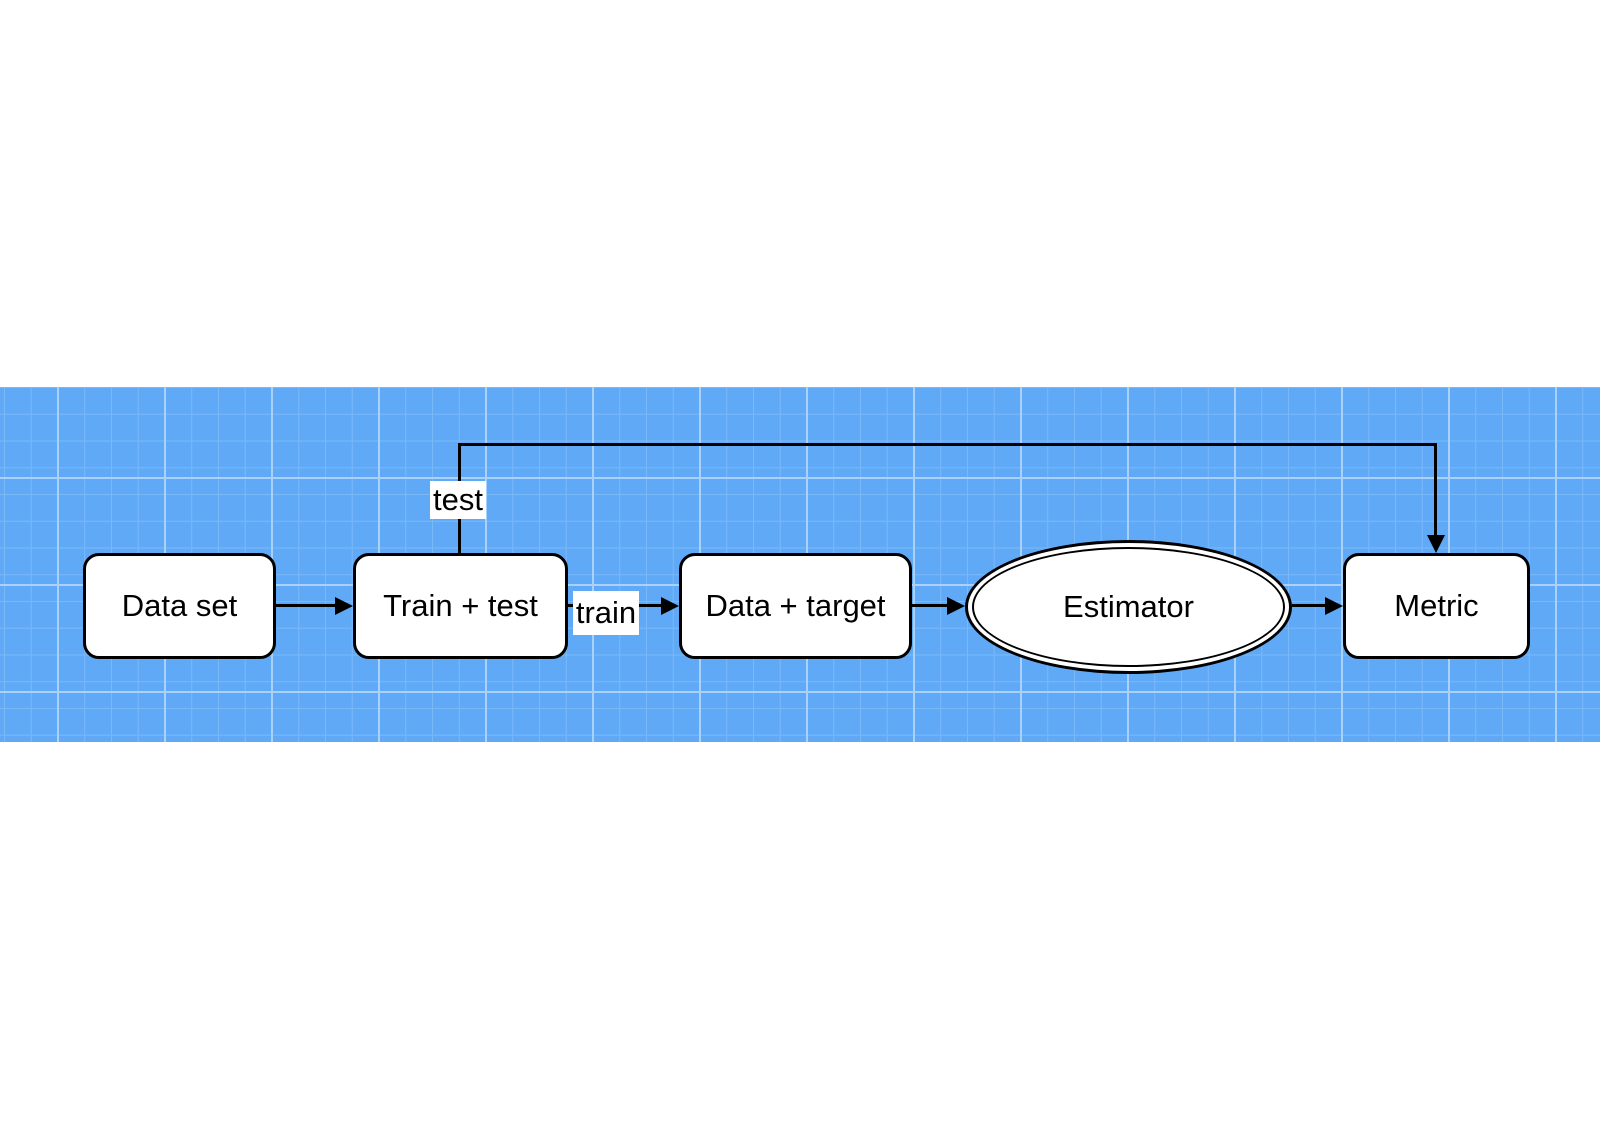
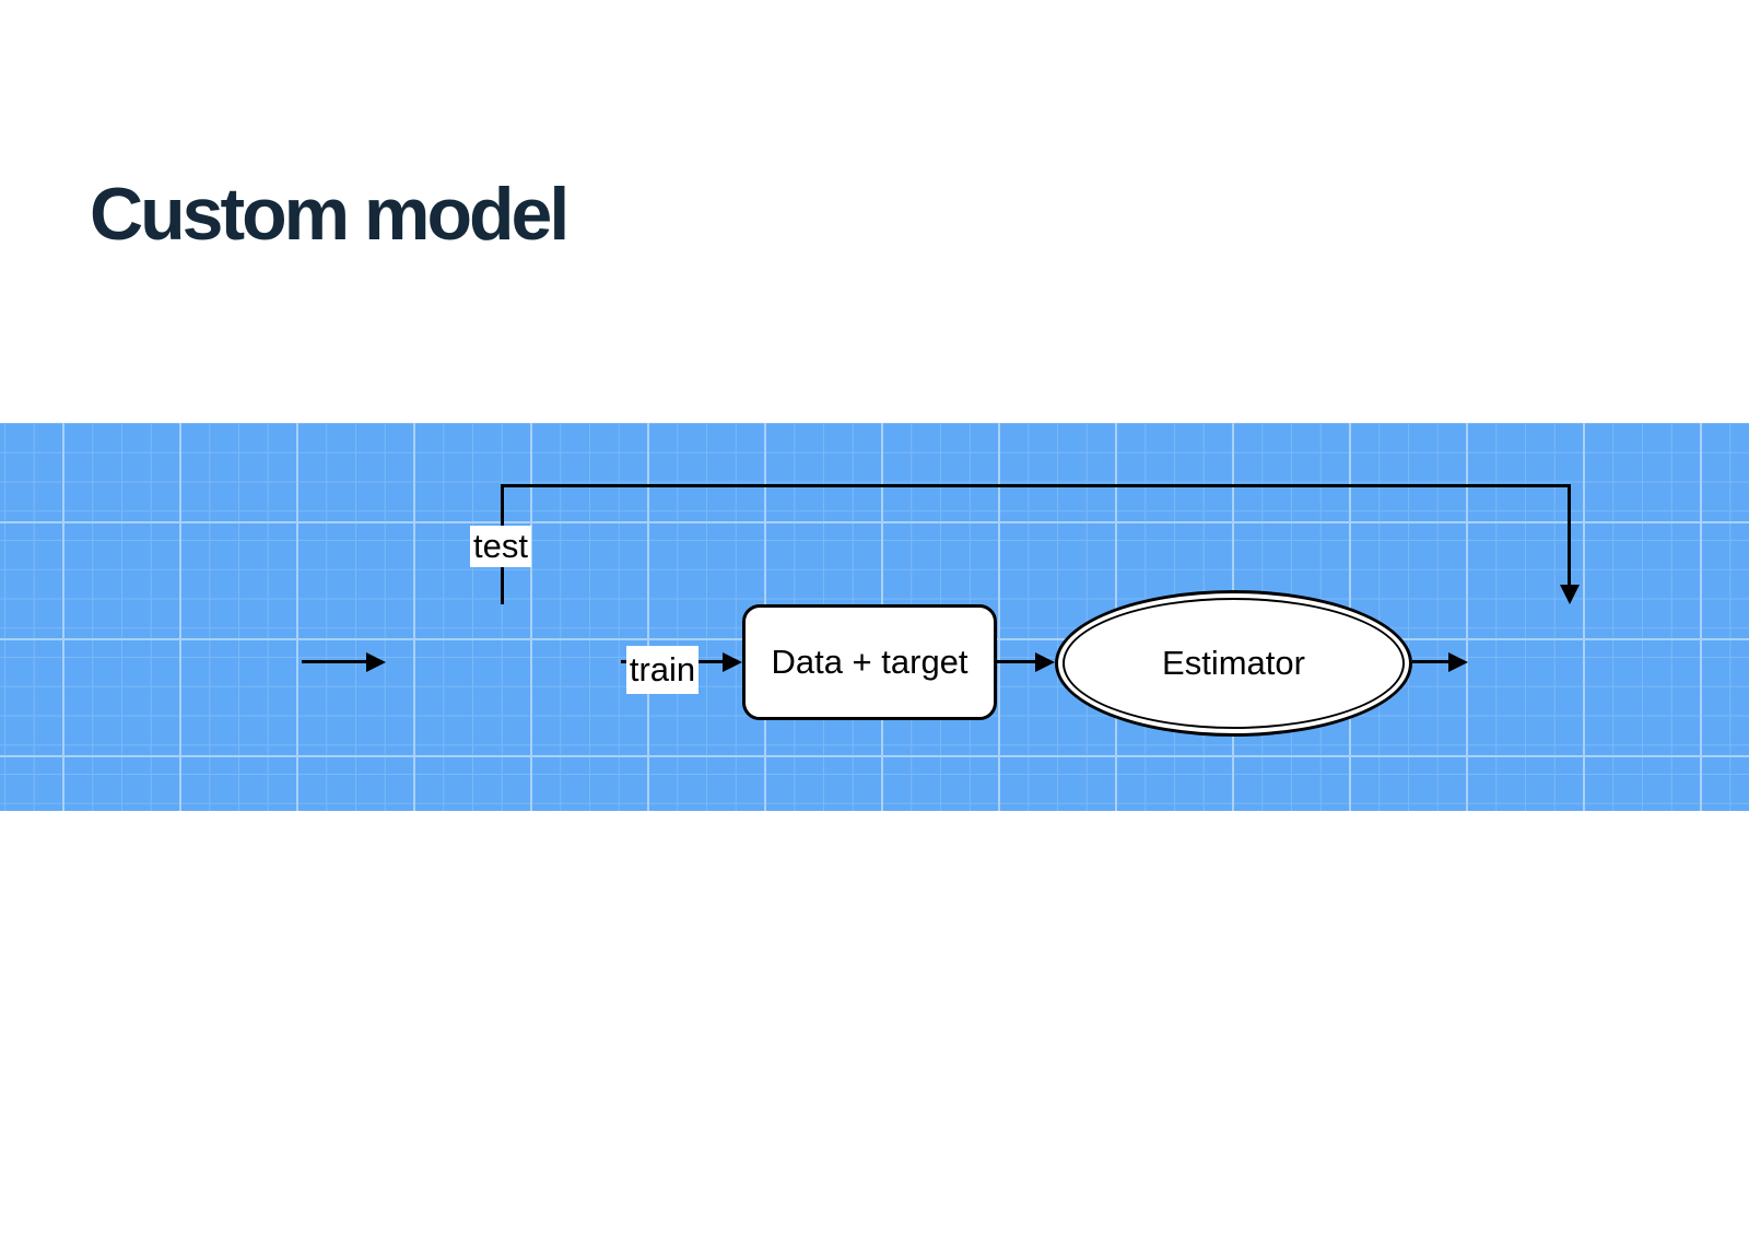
+ Custom model
  test
  train
- Data set
- Train + test
  Data + target
  Estimator
- Metric
